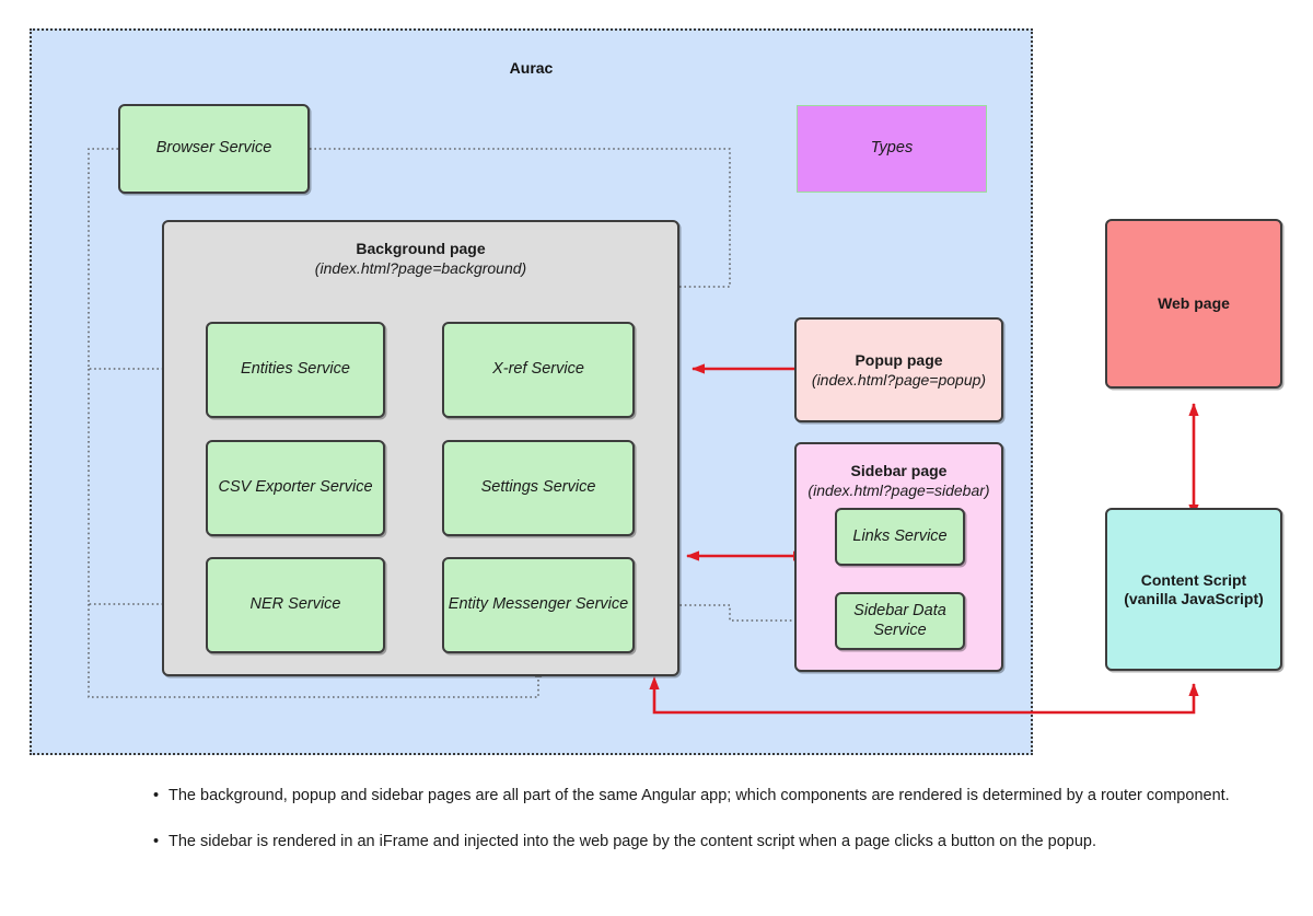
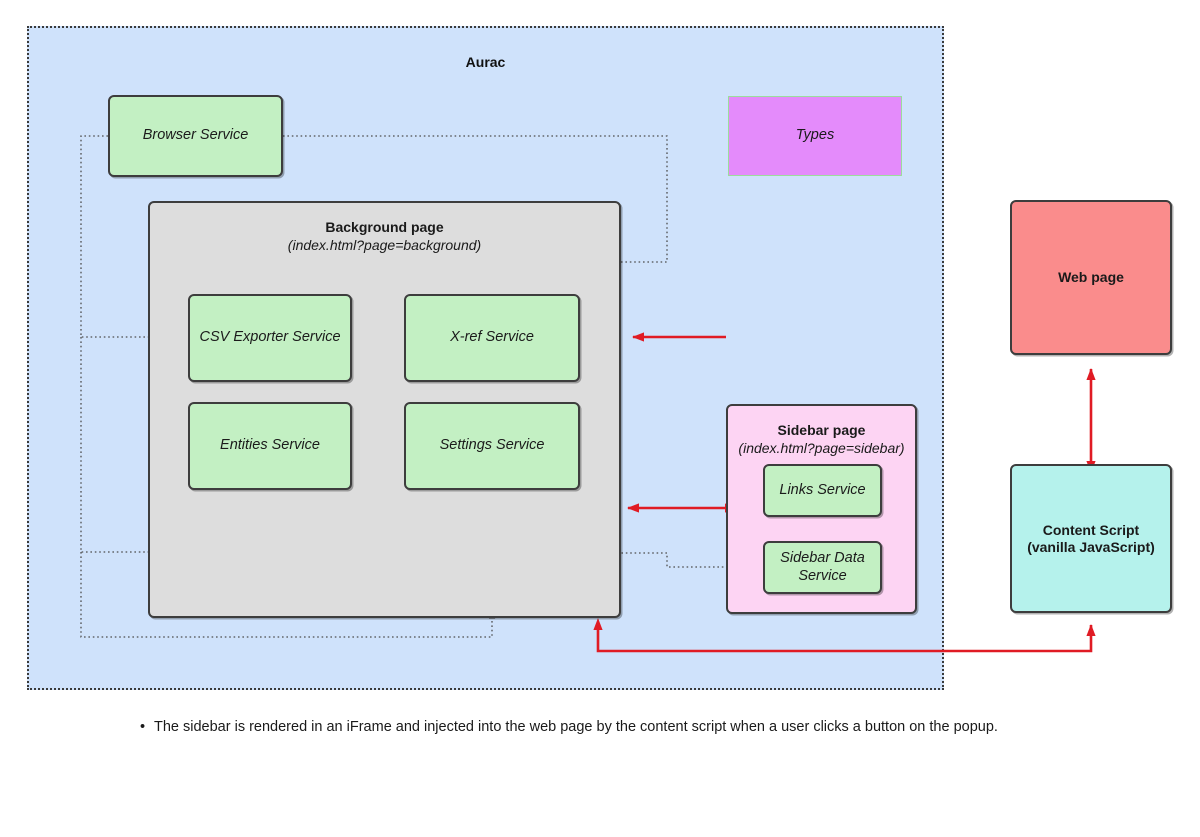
  Aurac
  Browser Service
  Types
  Background page
  (index.html?page=background)
- Entities Service
+ CSV Exporter Service
  X-ref Service
- CSV Exporter Service
+ Entities Service
  Settings Service
- NER Service
- Entity Messenger Service
- Popup page
- (index.html?page=popup)
  Sidebar page
  (index.html?page=sidebar)
  Links Service
  Sidebar Data Service
  Web page
  Content Script
  (vanilla JavaScript)
- The background, popup and sidebar pages are all part of the same Angular app; which components are rendered is determined by a router component.
- The sidebar is rendered in an iFrame and injected into the web page by the content script when a page clicks a button on the popup.
+ The sidebar is rendered in an iFrame and injected into the web page by the content script when a user clicks a button on the popup.
